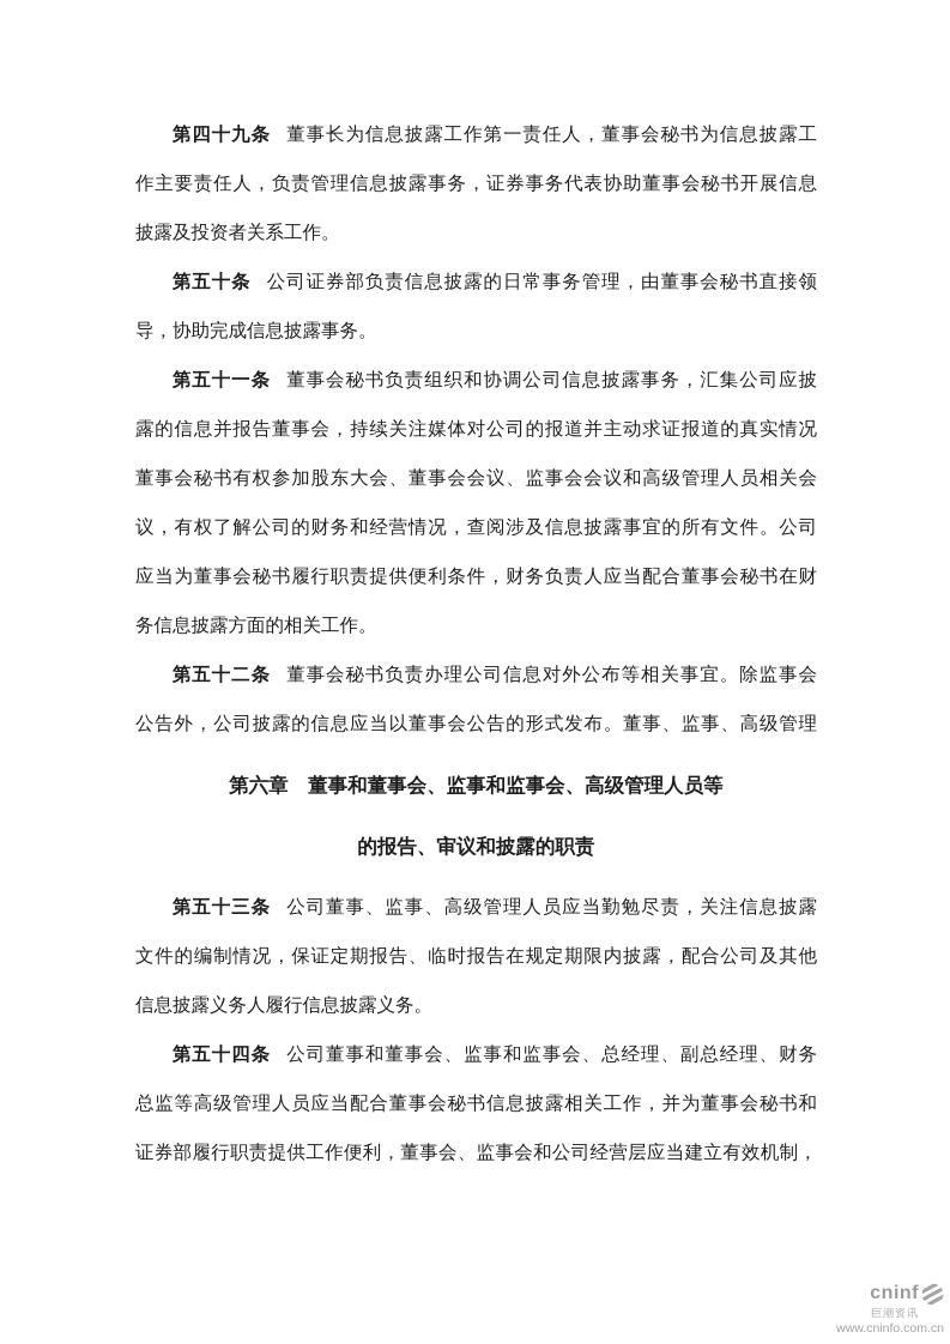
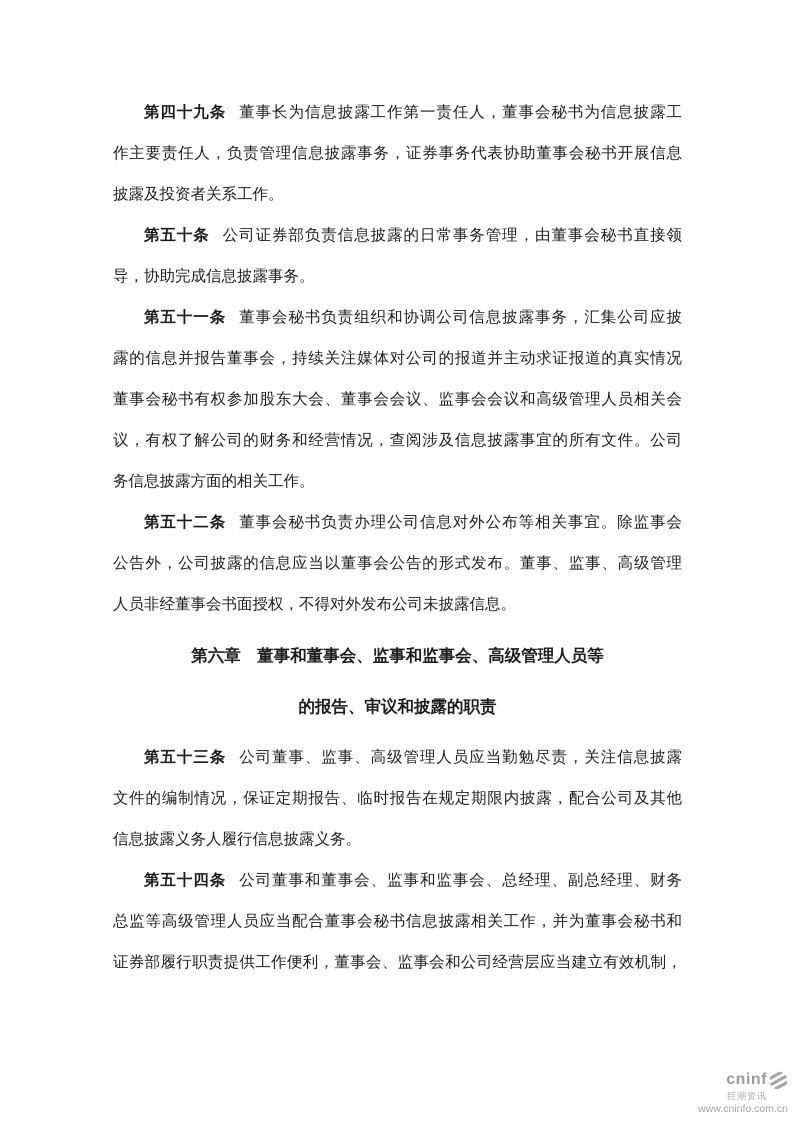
  第四十九条 董事长为信息披露工作第一责任人，董事会秘书为信息披露工
  作主要责任人，负责管理信息披露事务，证券事务代表协助董事会秘书开展信息
  披露及投资者关系工作。
  第五十条 公司证券部负责信息披露的日常事务管理，由董事会秘书直接领
  导，协助完成信息披露事务。
  第五十一条 董事会秘书负责组织和协调公司信息披露事务，汇集公司应披
  露的信息并报告董事会，持续关注媒体对公司的报道并主动求证报道的真实情况
  董事会秘书有权参加股东大会、董事会会议、监事会会议和高级管理人员相关会
  议，有权了解公司的财务和经营情况，查阅涉及信息披露事宜的所有文件。公司
- 应当为董事会秘书履行职责提供便利条件，财务负责人应当配合董事会秘书在财
  务信息披露方面的相关工作。
  第五十二条 董事会秘书负责办理公司信息对外公布等相关事宜。除监事会
  公告外，公司披露的信息应当以董事会公告的形式发布。董事、监事、高级管理
+ 人员非经董事会书面授权，不得对外发布公司未披露信息。
  第六章 董事和董事会、监事和监事会、高级管理人员等
  的报告、审议和披露的职责
  第五十三条 公司董事、监事、高级管理人员应当勤勉尽责，关注信息披露
  文件的编制情况，保证定期报告、临时报告在规定期限内披露，配合公司及其他
  信息披露义务人履行信息披露义务。
  第五十四条 公司董事和董事会、监事和监事会、总经理、副总经理、财务
  总监等高级管理人员应当配合董事会秘书信息披露相关工作，并为董事会秘书和
  证券部履行职责提供工作便利，董事会、监事会和公司经营层应当建立有效机制，
  cninf
  巨潮资讯
  www.cninfo.com.cn
